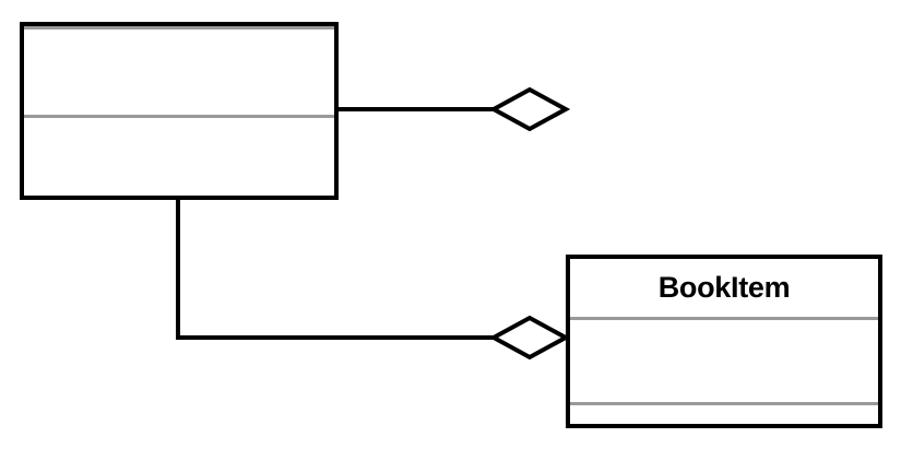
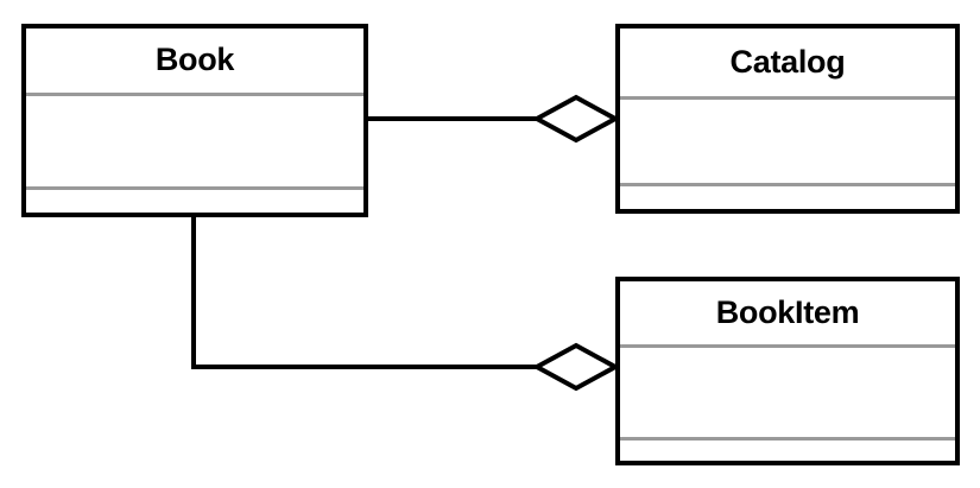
+ Book
+ Catalog
  BookItem
